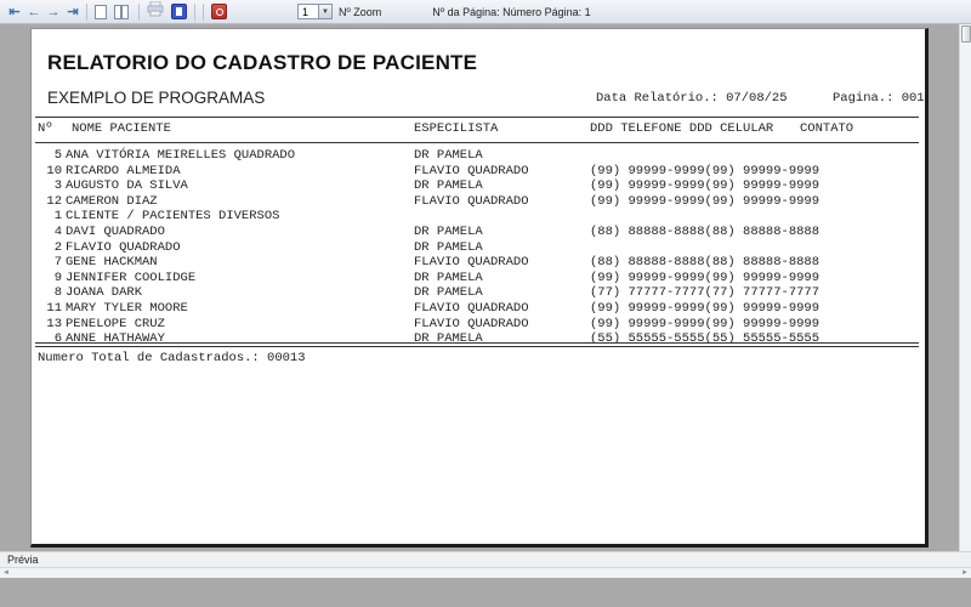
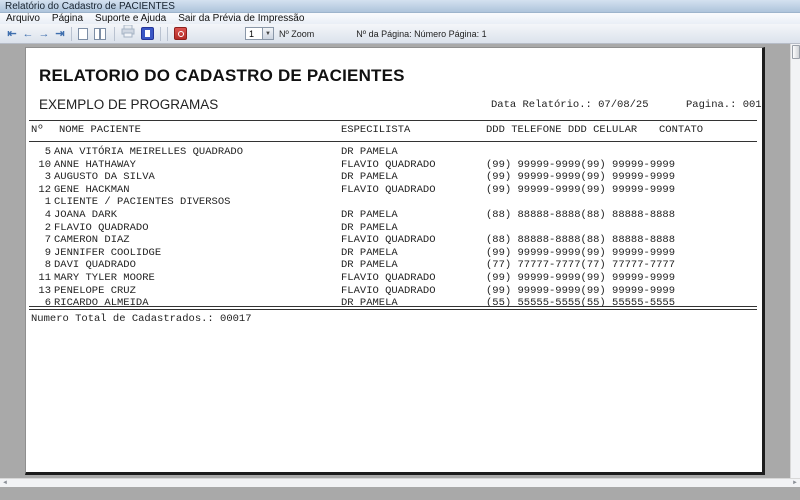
+ Relatório do Cadastro de PACIENTES
+ Arquivo
+ Página
+ Suporte e Ajuda
+ Sair da Prévia de Impressão
  ⇤
  ←
  →
  ⇥
  1
  Nº Zoom
  Nº da Página: Número Página: 1
- RELATORIO DO CADASTRO DE PACIENTE
+ RELATORIO DO CADASTRO DE PACIENTES
  EXEMPLO DE PROGRAMAS
  Data Relatório.: 07/08/25
  Pagina.: 001
  Nº
  NOME PACIENTE
  ESPECILISTA
  DDD TELEFONE DDD CELULAR
  CONTATO
  5
  ANA VITÓRIA MEIRELLES QUADRADO
  DR PAMELA
  10
- RICARDO ALMEIDA
+ ANNE HATHAWAY
  FLAVIO QUADRADO
  (99) 99999-9999(99) 99999-9999
  3
  AUGUSTO DA SILVA
  DR PAMELA
  (99) 99999-9999(99) 99999-9999
  12
- CAMERON DIAZ
+ GENE HACKMAN
  FLAVIO QUADRADO
  (99) 99999-9999(99) 99999-9999
  1
  CLIENTE / PACIENTES DIVERSOS
  4
- DAVI QUADRADO
+ JOANA DARK
  DR PAMELA
  (88) 88888-8888(88) 88888-8888
  2
  FLAVIO QUADRADO
  DR PAMELA
  7
- GENE HACKMAN
+ CAMERON DIAZ
  FLAVIO QUADRADO
  (88) 88888-8888(88) 88888-8888
  9
  JENNIFER COOLIDGE
  DR PAMELA
  (99) 99999-9999(99) 99999-9999
  8
- JOANA DARK
+ DAVI QUADRADO
  DR PAMELA
  (77) 77777-7777(77) 77777-7777
  11
  MARY TYLER MOORE
  FLAVIO QUADRADO
  (99) 99999-9999(99) 99999-9999
  13
  PENELOPE CRUZ
  FLAVIO QUADRADO
  (99) 99999-9999(99) 99999-9999
  6
- ANNE HATHAWAY
+ RICARDO ALMEIDA
  DR PAMELA
  (55) 55555-5555(55) 55555-5555
- Numero Total de Cadastrados.: 00013
+ Numero Total de Cadastrados.: 00017
- Prévia
